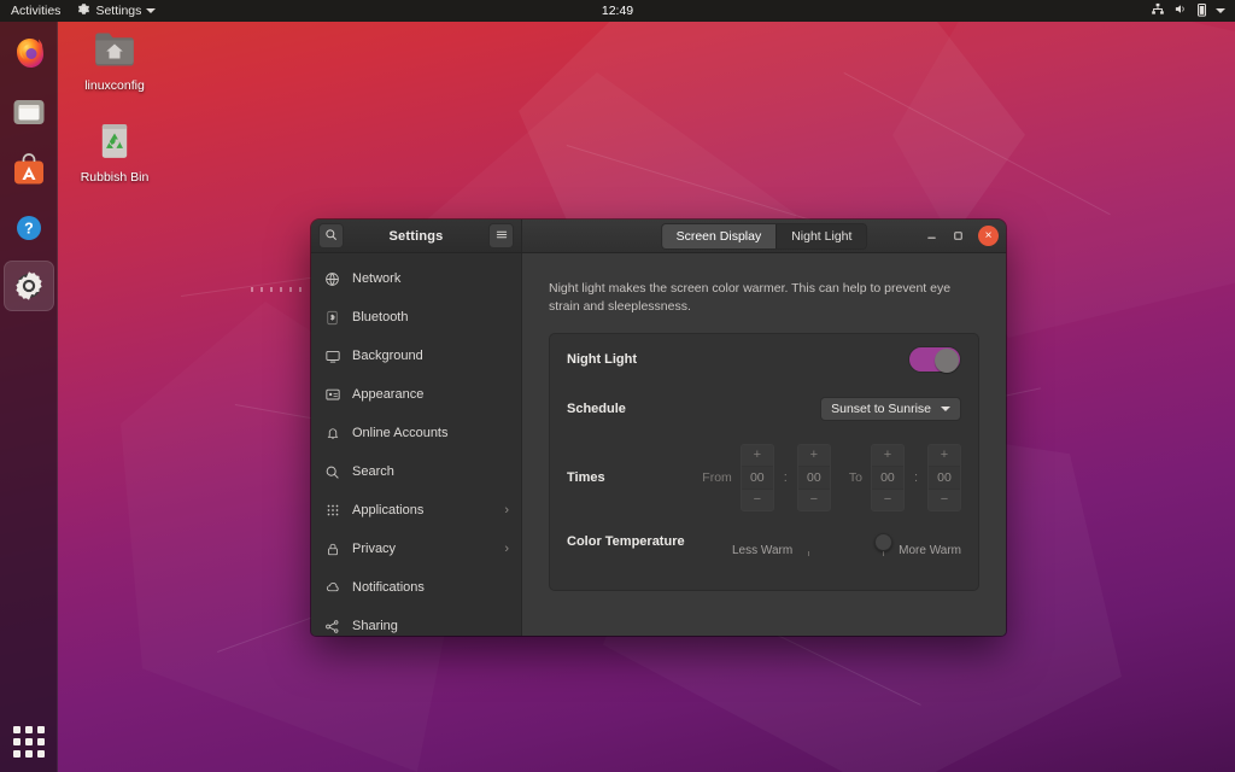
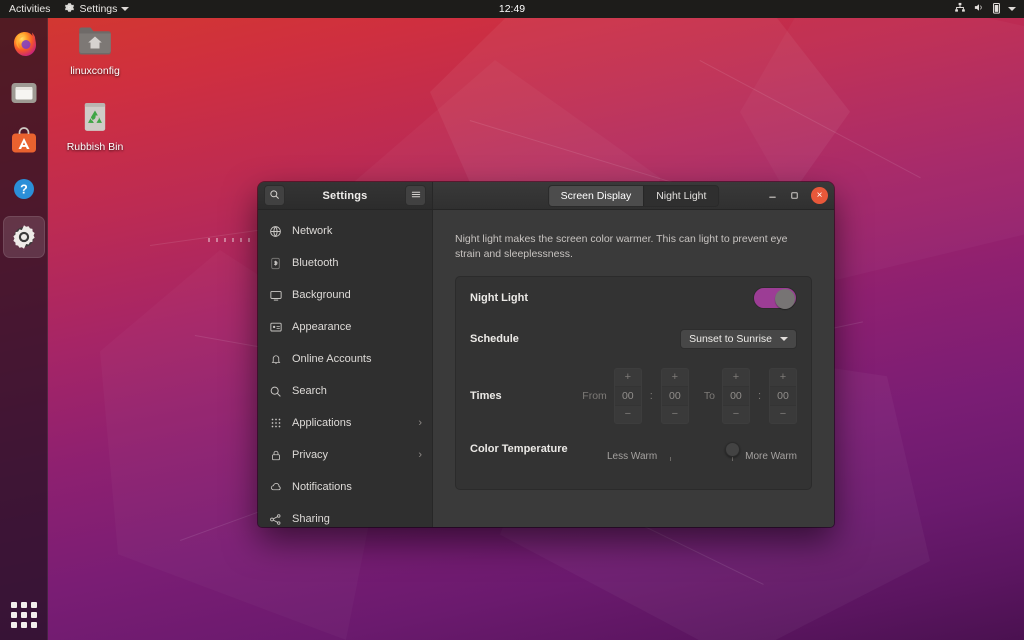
  Activities
  Settings
  12:49
  ?
  linuxconfig
  Rubbish Bin
  Settings
  Screen Display
  Night Light
  ×
  Network
  Bluetooth
  Background
  Appearance
  Online Accounts
  Search
  Applications
  ›
  Privacy
  ›
  Notifications
  Sharing
- Night light makes the screen color warmer. This can help to prevent eye strain and sleeplessness.
+ Night light makes the screen color warmer. This can light to prevent eye strain and sleeplessness.
  Night Light
  Schedule
  Sunset to Sunrise
  Times
  From
  +
  00
  −
  :
  +
  00
  −
  To
  +
  00
  −
  :
  +
  00
  −
  Color Temperature
  Less Warm
  More Warm
